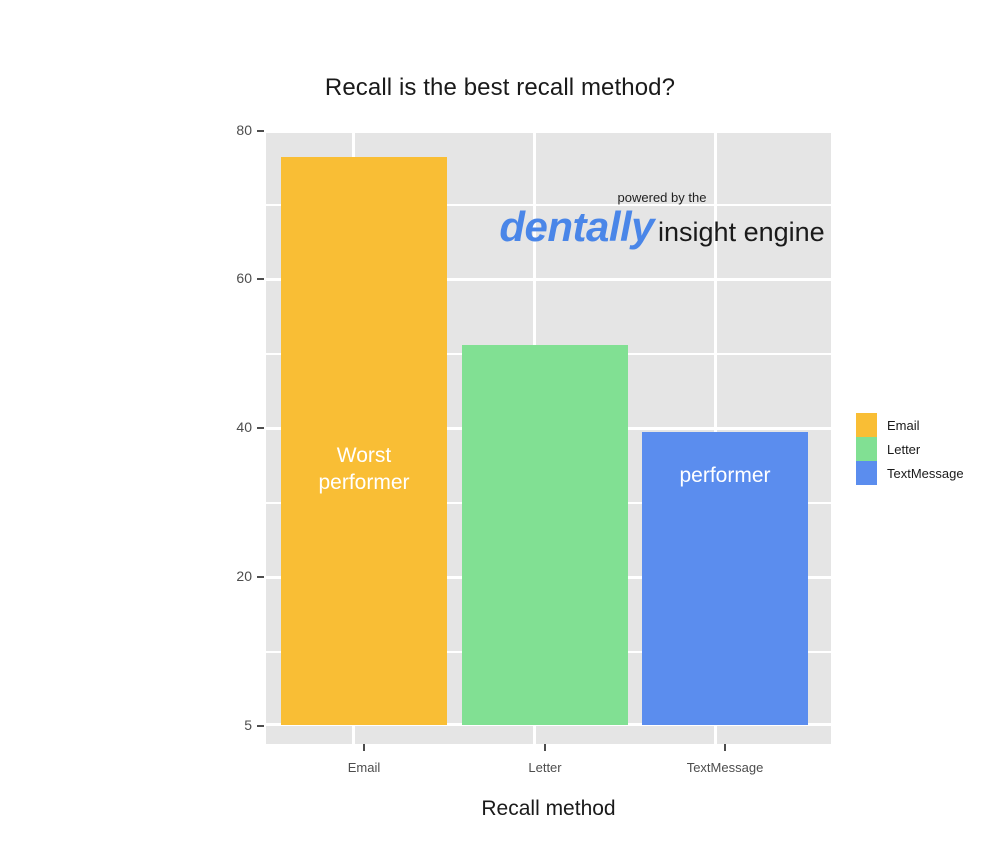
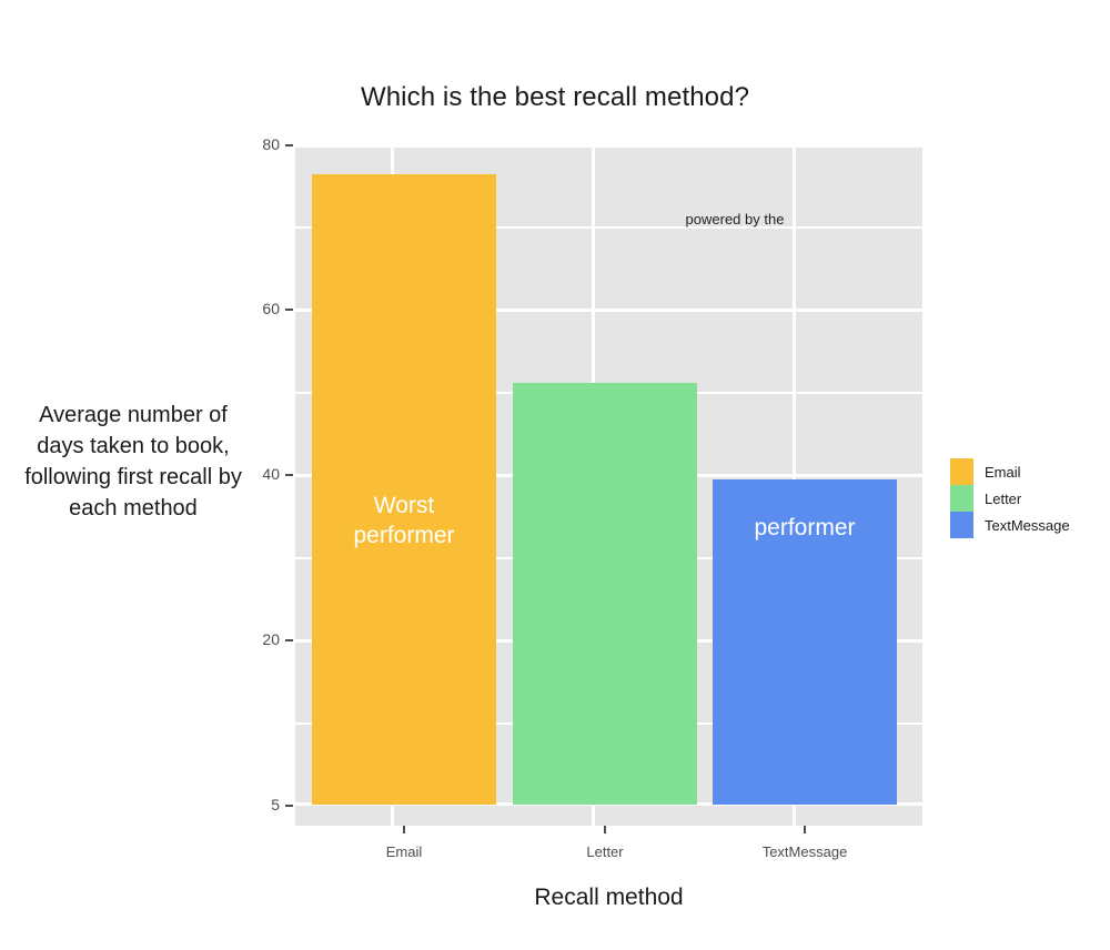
- Recall is the best recall method?
+ Which is the best recall method?
  Worst
  performer
  performer
  powered by the
- dentally insight engine
  80
  60
  40
  20
  5
  Email
  Letter
  TextMessage
  Recall method
+ Average number of days taken to book, following first recall by each method
  Email
  Letter
  TextMessage
